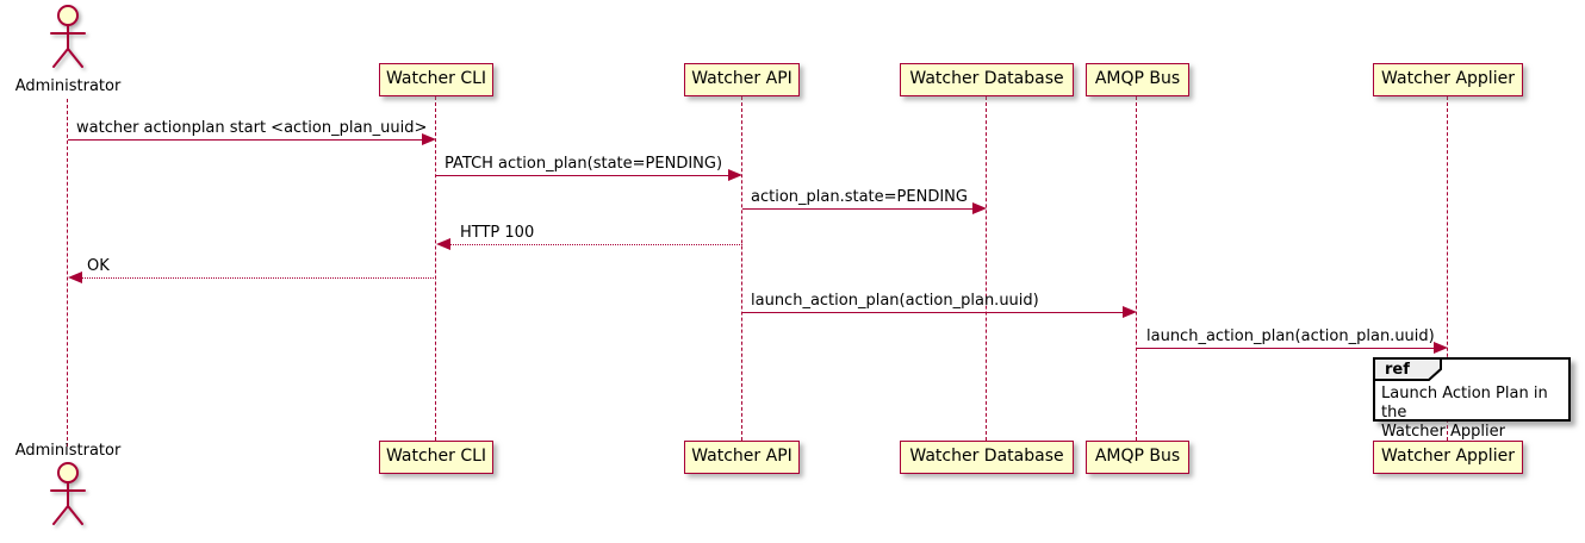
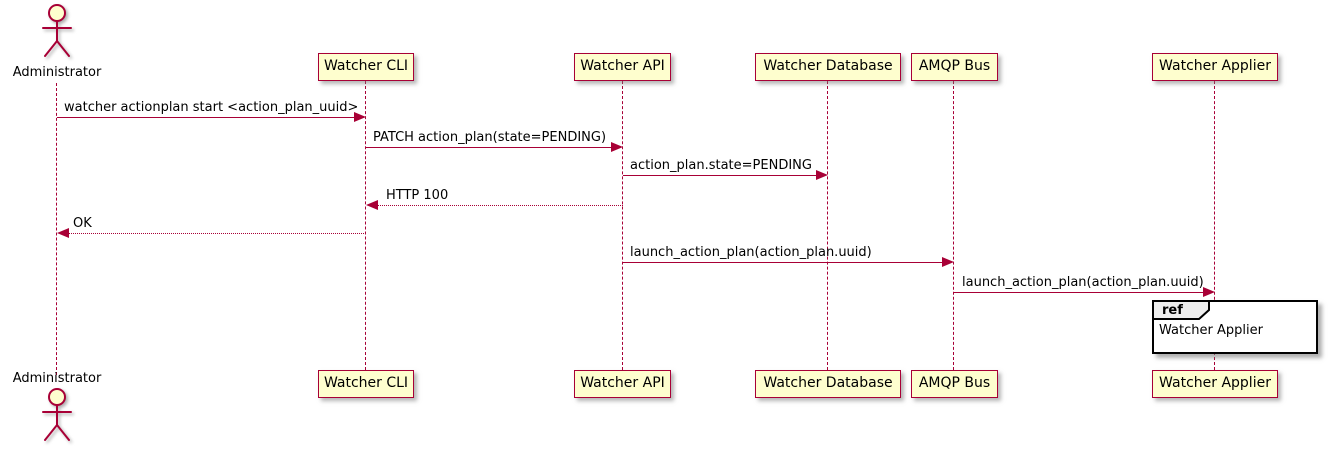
  Administrator
  Watcher CLI
  Watcher API
  Watcher Database
  AMQP Bus
  Watcher Applier
  watcher actionplan start <action_plan_uuid>
  PATCH action_plan(state=PENDING)
  action_plan.state=PENDING
  HTTP 100
  OK
  launch_action_plan(action_plan.uuid)
  launch_action_plan(action_plan.uuid)
  ref
- Launch Action Plan in the
  Watcher Applier
  Watcher CLI
  Watcher API
  Watcher Database
  AMQP Bus
  Watcher Applier
  Administrator
